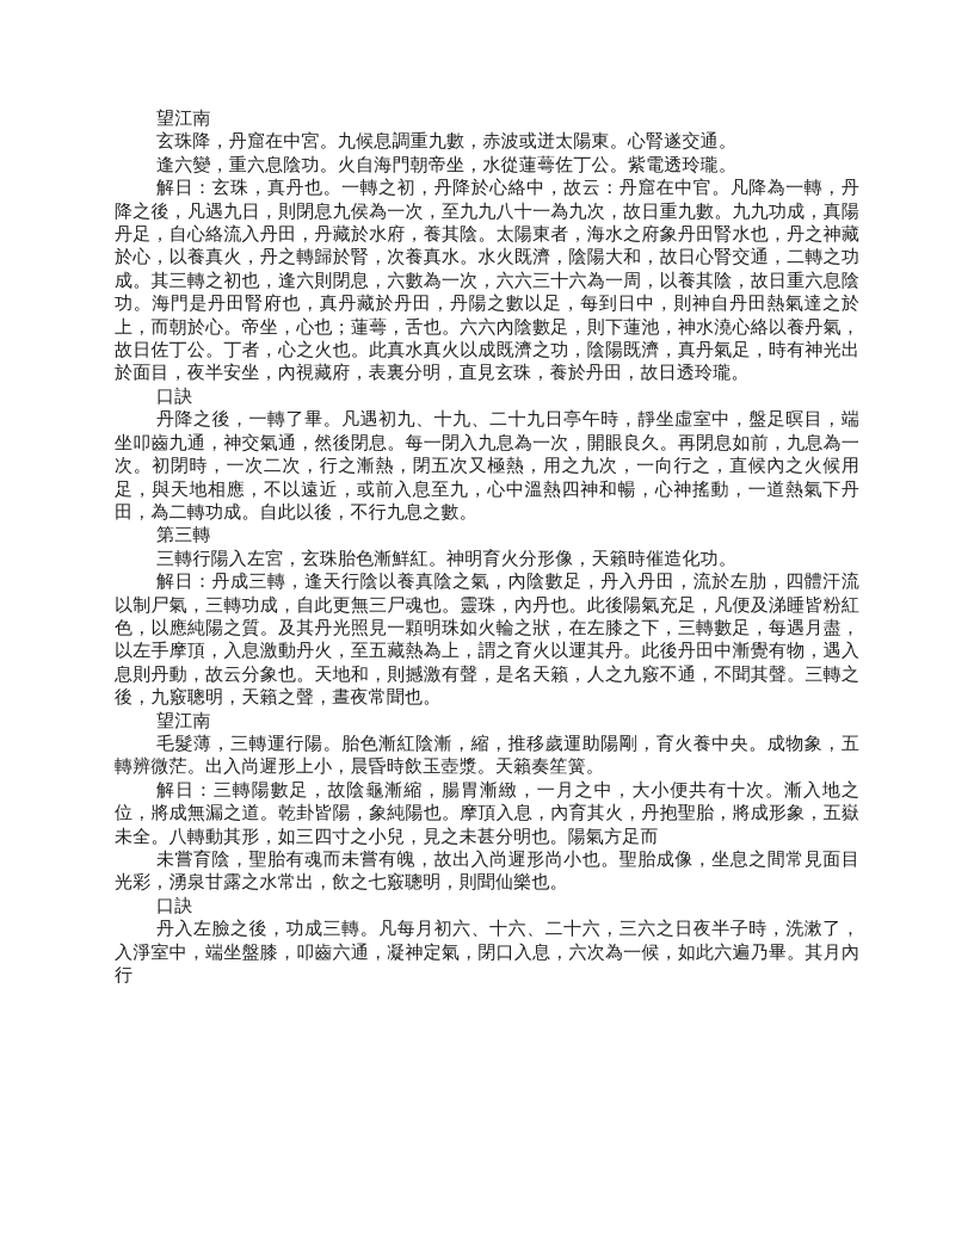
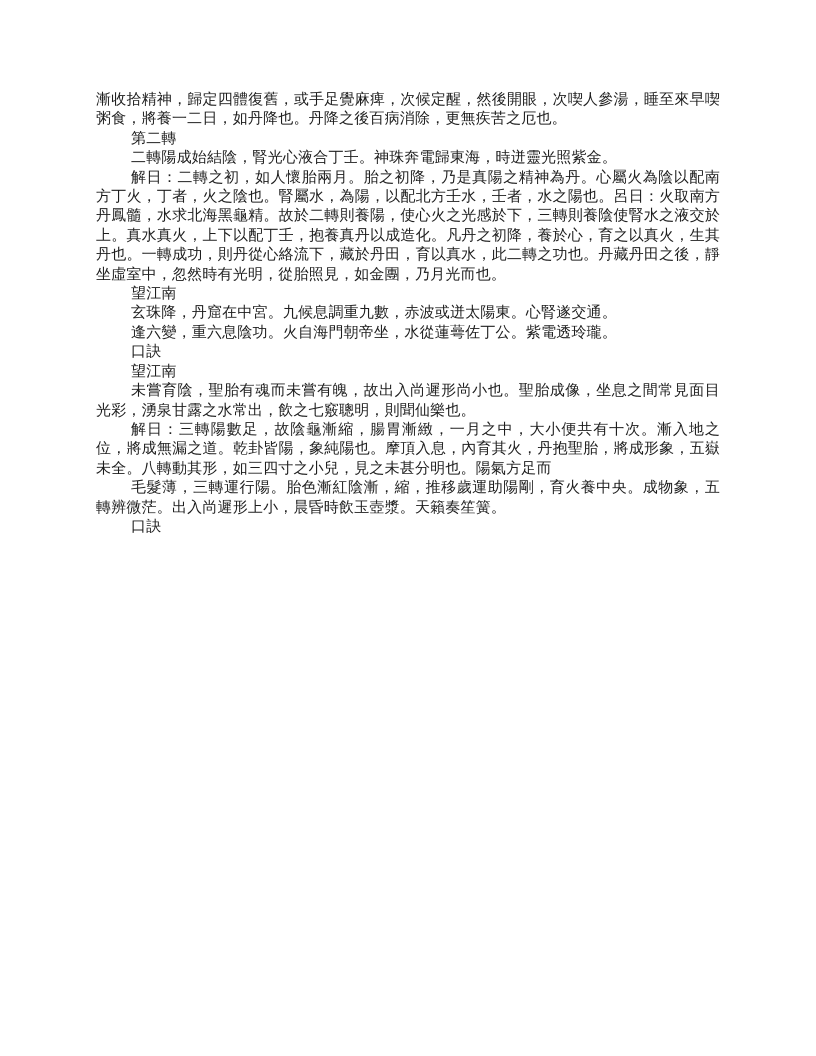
+ 漸收拾精神，歸定四體復舊，或手足覺麻痺，次候定醒，然後開眼，次喫人參湯，睡至來早喫粥食，將養一二日，如丹降也。丹降之後百病消除，更無疾苦之厄也。
+ 第二轉
+ 二轉陽成始結陰，腎光心液合丁壬。神珠奔電歸東海，時迸靈光照紫金。
+ 解日：二轉之初，如人懷胎兩月。胎之初降，乃是真陽之精神為丹。心屬火為陰以配南方丁火，丁者，火之陰也。腎屬水，為陽，以配北方壬水，壬者，水之陽也。呂日：火取南方丹鳳髓，水求北海黑龜精。故於二轉則養陽，使心火之光感於下，三轉則養陰使腎水之液交於上。真水真火，上下以配丁壬，抱養真丹以成造化。凡丹之初降，養於心，育之以真火，生其丹也。一轉成功，則丹從心絡流下，藏於丹田，育以真水，此二轉之功也。丹藏丹田之後，靜坐虛室中，忽然時有光明，從胎照見，如金團，乃月光而也。
  望江南
  玄珠降，丹窟在中宮。九候息調重九數，赤波或迸太陽東。心腎遂交通。
  逢六變，重六息陰功。火自海門朝帝坐，水從蓮蕚佐丁公。紫電透玲瓏。
- 解日：玄珠，真丹也。一轉之初，丹降於心絡中，故云：丹窟在中官。凡降為一轉，丹降之後，凡遇九日，則閉息九侯為一次，至九九八十一為九次，故日重九數。九九功成，真陽丹足，自心絡流入丹田，丹藏於水府，養其陰。太陽東者，海水之府象丹田腎水也，丹之神藏於心，以養真火，丹之轉歸於腎，次養真水。水火既濟，陰陽大和，故日心腎交通，二轉之功成。其三轉之初也，逢六則閉息，六數為一次，六六三十六為一周，以養其陰，故日重六息陰功。海門是丹田腎府也，真丹藏於丹田，丹陽之數以足，每到日中，則神自丹田熱氣達之於上，而朝於心。帝坐，心也；蓮蕚，舌也。六六內陰數足，則下蓮池，神水澆心絡以養丹氣，故日佐丁公。丁者，心之火也。此真水真火以成既濟之功，陰陽既濟，真丹氣足，時有神光出於面目，夜半安坐，內視藏府，表裏分明，直見玄珠，養於丹田，故日透玲瓏。
  口訣
- 丹降之後，一轉了畢。凡遇初九、十九、二十九日亭午時，靜坐虛室中，盤足暝目，端坐叩齒九通，神交氣通，然後閉息。每一閉入九息為一次，開眼良久。再閉息如前，九息為一次。初閉時，一次二次，行之漸熱，閉五次又極熱，用之九次，一向行之，直候內之火候用足，與天地相應，不以遠近，或前入息至九，心中溫熱四神和暢，心神搖動，一道熱氣下丹田，為二轉功成。自此以後，不行九息之數。
- 第三轉
- 三轉行陽入左宮，玄珠胎色漸鮮紅。神明育火分形像，天籟時催造化功。
- 解日：丹成三轉，逢天行陰以養真陰之氣，內陰數足，丹入丹田，流於左肋，四體汗流以制尸氣，三轉功成，自此更無三尸魂也。靈珠，內丹也。此後陽氣充足，凡便及涕睡皆粉紅色，以應純陽之質。及其丹光照見一顆明珠如火輪之狀，在左膝之下，三轉數足，每遇月盡，以左手摩頂，入息激動丹火，至五藏熱為上，謂之育火以運其丹。此後丹田中漸覺有物，遇入息則丹動，故云分象也。天地和，則撼激有聲，是名天籟，人之九竅不通，不聞其聲。三轉之後，九竅聰明，天籟之聲，晝夜常聞也。
  望江南
- 毛髮薄，三轉運行陽。胎色漸紅陰漸，縮，推移歲運助陽剛，育火養中央。成物象，五轉辨微茫。出入尚遲形上小，晨昏時飲玉壺漿。天籟奏笙簧。
+ 未嘗育陰，聖胎有魂而未嘗有魄，故出入尚遲形尚小也。聖胎成像，坐息之間常見面目光彩，湧泉甘露之水常出，飲之七竅聰明，則聞仙樂也。
  解日：三轉陽數足，故陰龜漸縮，腸胃漸緻，一月之中，大小便共有十次。漸入地之位，將成無漏之道。乾卦皆陽，象純陽也。摩頂入息，內育其火，丹抱聖胎，將成形象，五嶽未全。八轉動其形，如三四寸之小兒，見之未甚分明也。陽氣方足而
- 未嘗育陰，聖胎有魂而未嘗有魄，故出入尚遲形尚小也。聖胎成像，坐息之間常見面目光彩，湧泉甘露之水常出，飲之七竅聰明，則聞仙樂也。
+ 毛髮薄，三轉運行陽。胎色漸紅陰漸，縮，推移歲運助陽剛，育火養中央。成物象，五轉辨微茫。出入尚遲形上小，晨昏時飲玉壺漿。天籟奏笙簧。
  口訣
- 丹入左臉之後，功成三轉。凡每月初六、十六、二十六，三六之日夜半子時，洗漱了，入淨室中，端坐盤膝，叩齒六通，凝神定氣，閉口入息，六次為一候，如此六遍乃畢。其月內行
